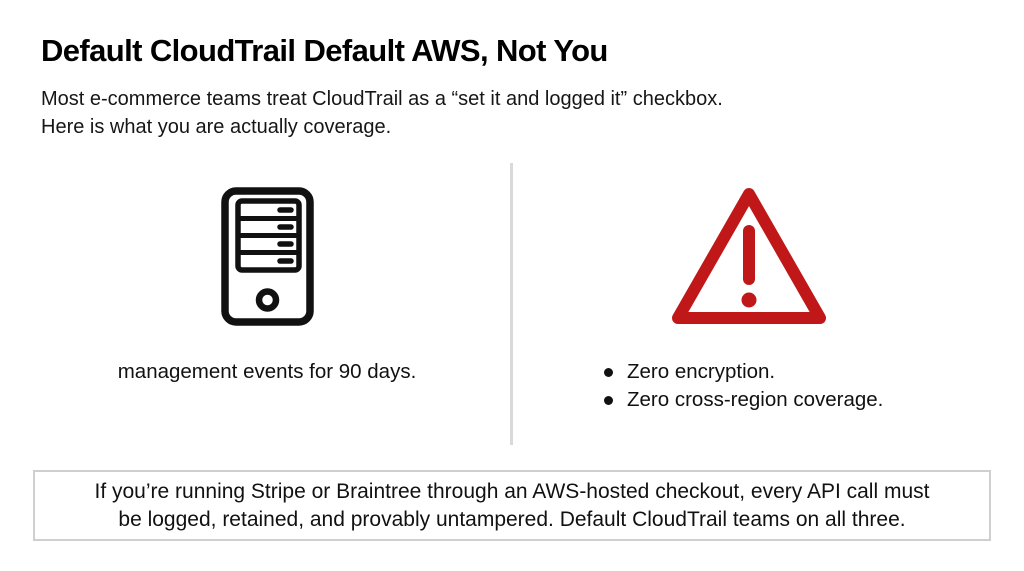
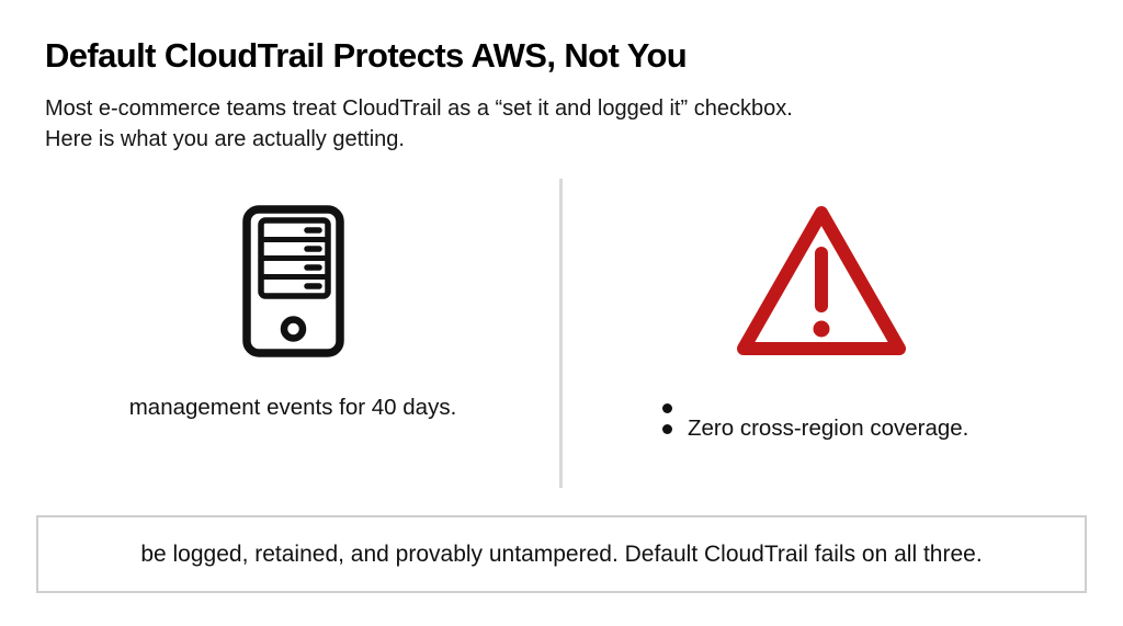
- Default CloudTrail Default AWS, Not You
+ Default CloudTrail Protects AWS, Not You
  Most e-commerce teams treat CloudTrail as a “set it and logged it” checkbox.
- Here is what you are actually coverage.
+ Here is what you are actually getting.
- management events for 90 days.
+ management events for 40 days.
- Zero encryption.
  Zero cross-region coverage.
- If you’re running Stripe or Braintree through an AWS-hosted checkout, every API call must
- be logged, retained, and provably untampered. Default CloudTrail teams on all three.
+ be logged, retained, and provably untampered. Default CloudTrail fails on all three.
